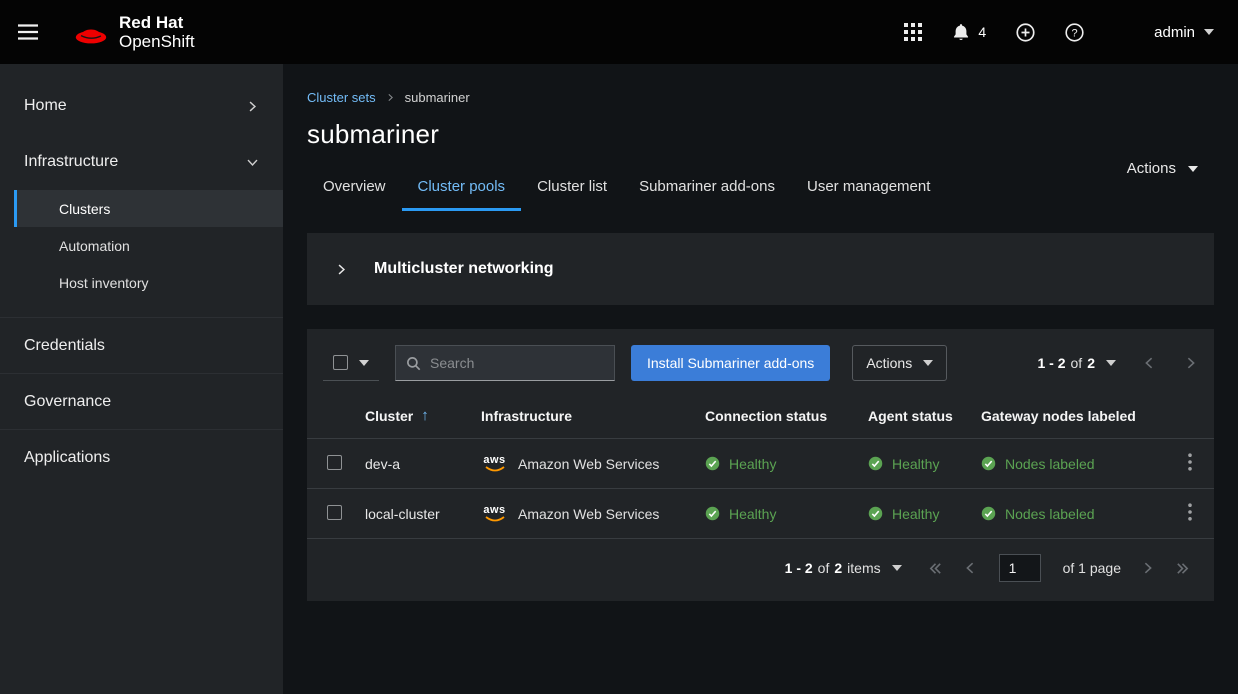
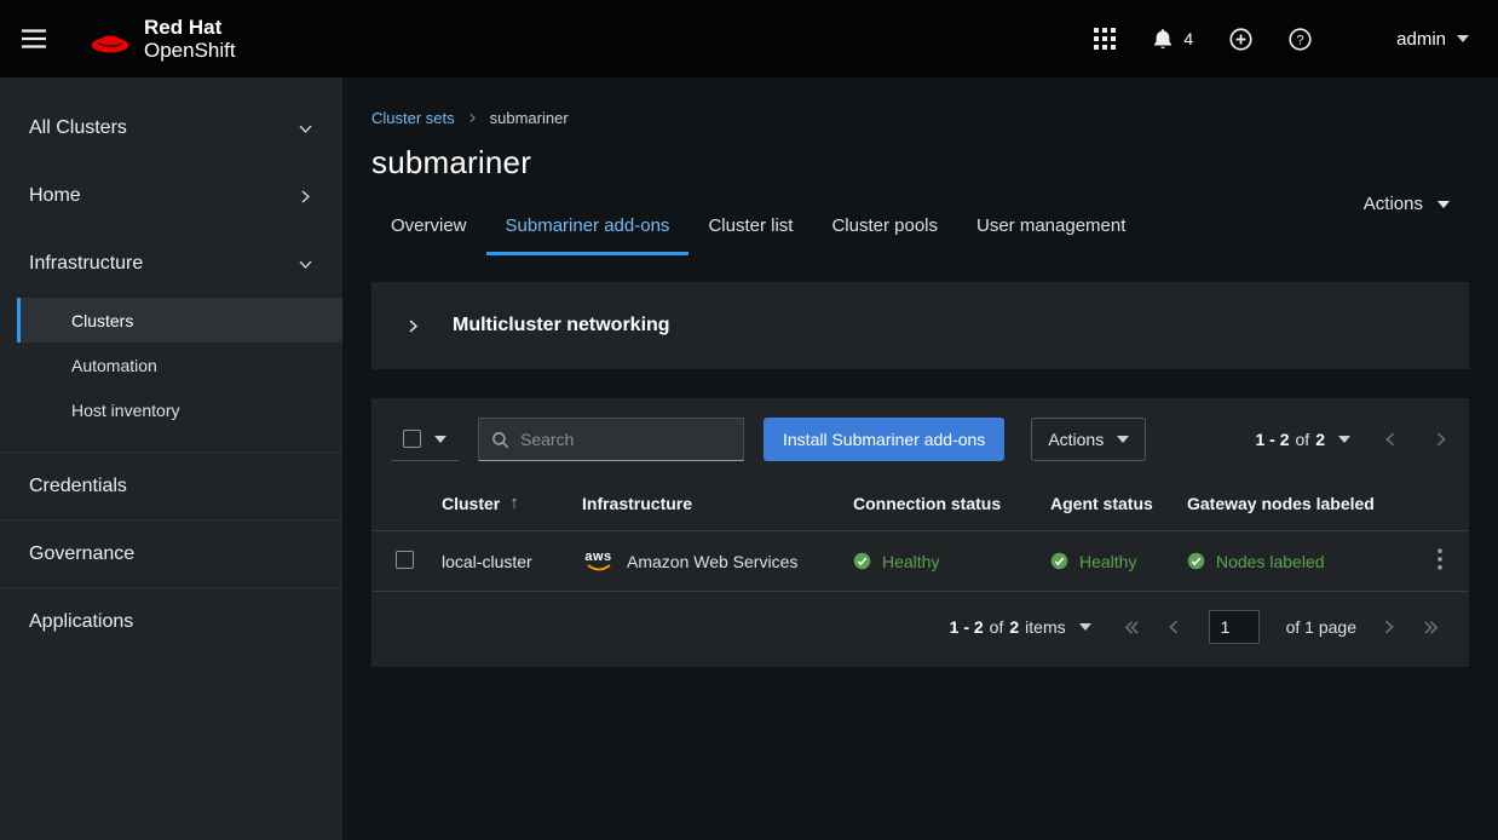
  Red Hat
  OpenShift
  4
  ?
  admin
+ All Clusters
  Home
  Infrastructure
  Clusters
  Automation
  Host inventory
  Credentials
  Governance
  Applications
  Cluster sets
  submariner
  submariner
  Actions
  Overview
- Cluster pools
+ Submariner add-ons
  Cluster list
- Submariner add-ons
+ Cluster pools
  User management
  Multicluster networking
  Search
  Install Submariner add-ons
  Actions
  1 - 2
  of
  2
  	Cluster ↑	Infrastructure	Connection status	Agent status	Gateway nodes labeled
- 	dev-a	aws Amazon Web Services	Healthy	Healthy	Nodes labeled
  	local-cluster	aws Amazon Web Services	Healthy	Healthy	Nodes labeled
  1 - 2
  of
  2
  items
  1
  of 1 page
